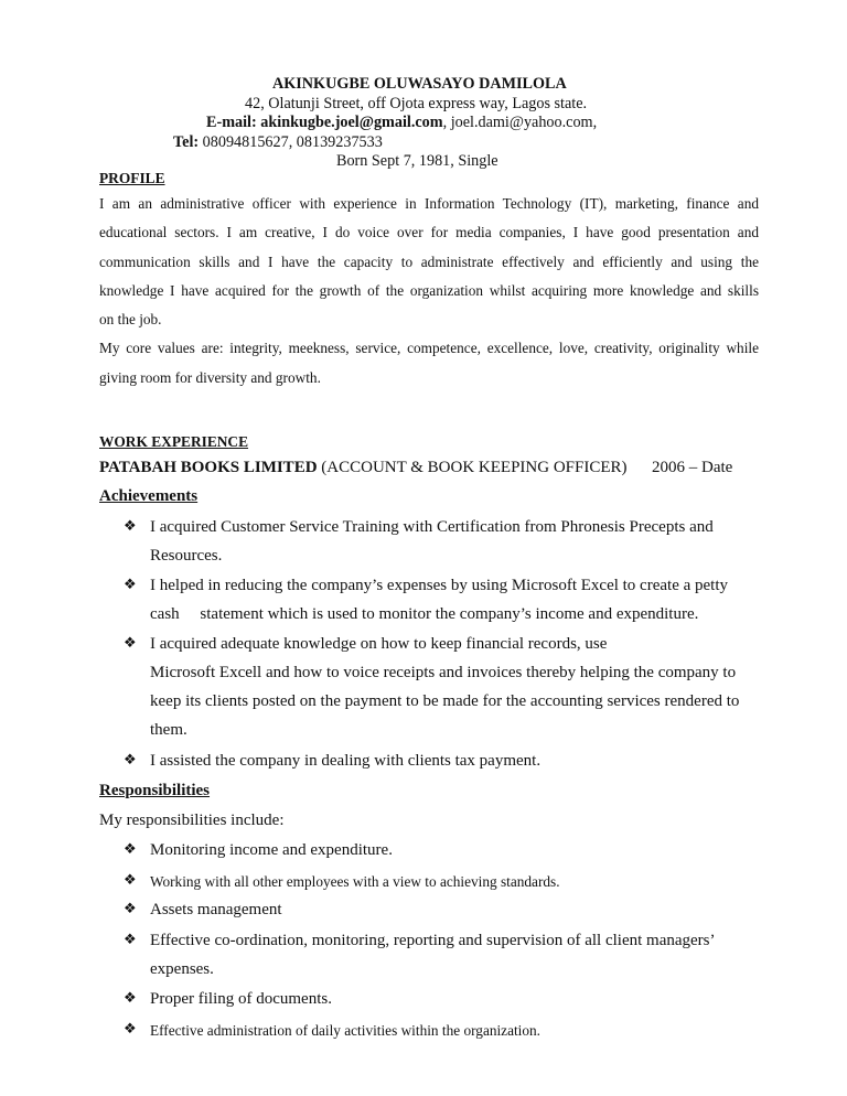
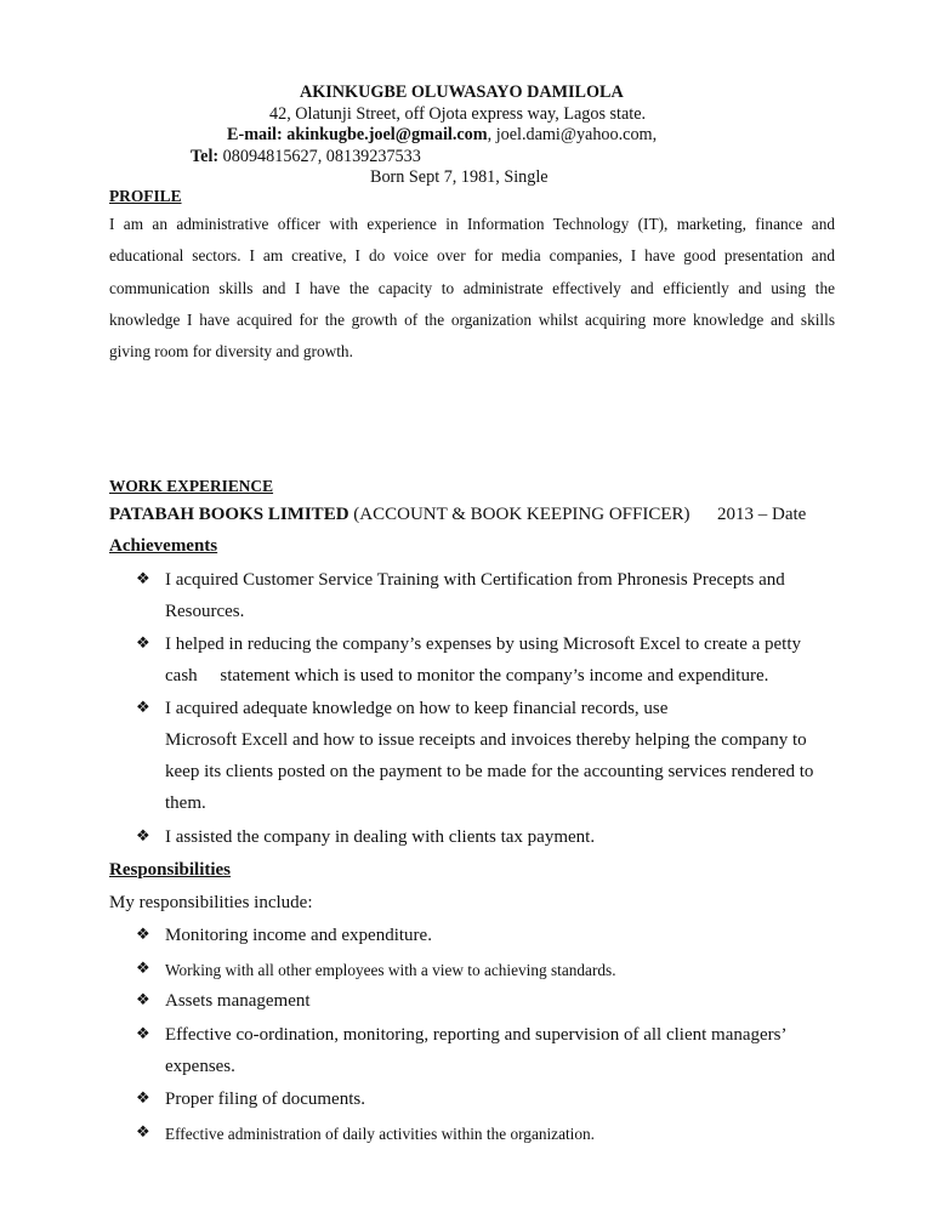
  AKINKUGBE OLUWASAYO DAMILOLA
  42, Olatunji Street, off Ojota express way, Lagos state.
  E-mail: akinkugbe.joel@gmail.com, joel.dami@yahoo.com,
  Tel: 08094815627, 08139237533
  Born Sept 7, 1981, Single
  PROFILE
  I am an administrative officer with experience in Information Technology (IT), marketing, finance and
  educational sectors. I am creative, I do voice over for media companies, I have good presentation and
  communication skills and I have the capacity to administrate effectively and efficiently and using the
  knowledge I have acquired for the growth of the organization whilst acquiring more knowledge and skills
- on the job.
- My core values are: integrity, meekness, service, competence, excellence, love, creativity, originality while
  giving room for diversity and growth.
  WORK EXPERIENCE
  PATABAH BOOKS LIMITED (ACCOUNT & BOOK KEEPING OFFICER)
- 2006 – Date
+ 2013 – Date
  Achievements
  ❖
  I acquired Customer Service Training with Certification from Phronesis Precepts and
  Resources.
  ❖
  I helped in reducing the company’s expenses by using Microsoft Excel to create a petty
  cash statement which is used to monitor the company’s income and expenditure.
  ❖
  I acquired adequate knowledge on how to keep financial records, use
- Microsoft Excell and how to voice receipts and invoices thereby helping the company to
+ Microsoft Excell and how to issue receipts and invoices thereby helping the company to
  keep its clients posted on the payment to be made for the accounting services rendered to
  them.
  ❖
  I assisted the company in dealing with clients tax payment.
  Responsibilities
  My responsibilities include:
  ❖
  Monitoring income and expenditure.
  ❖
  Working with all other employees with a view to achieving standards.
  ❖
  Assets management
  ❖
  Effective co-ordination, monitoring, reporting and supervision of all client managers’
  expenses.
  ❖
  Proper filing of documents.
  ❖
  Effective administration of daily activities within the organization.
